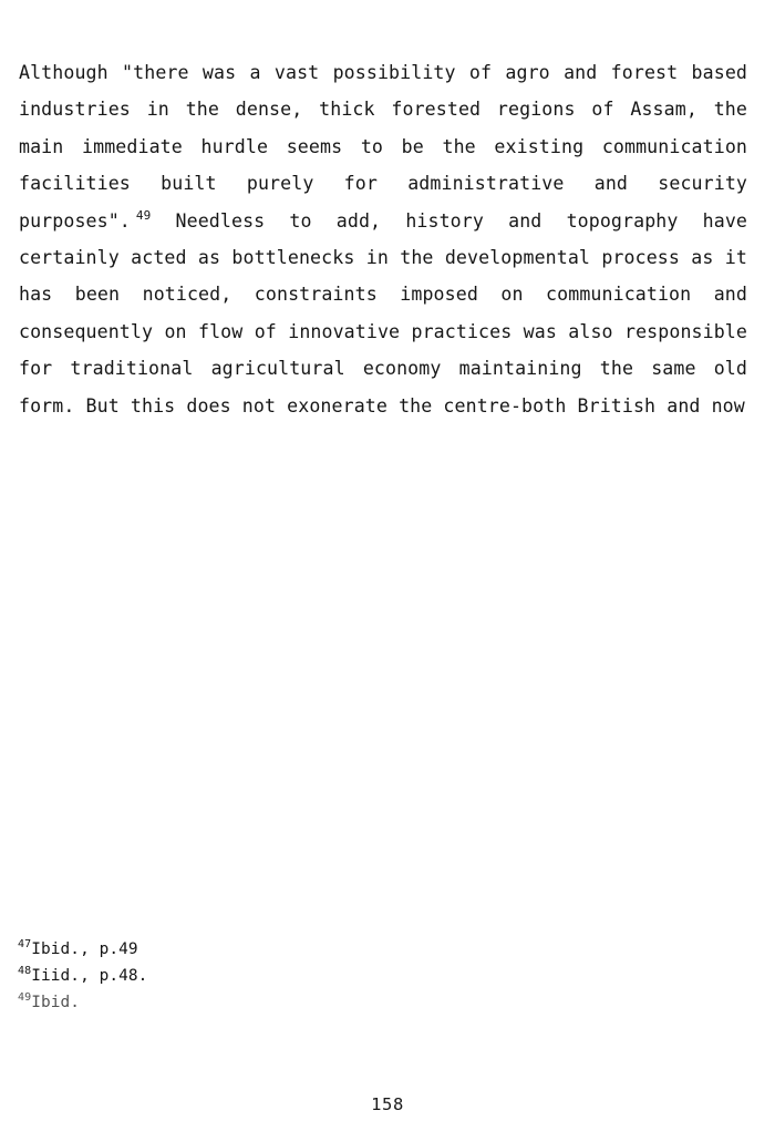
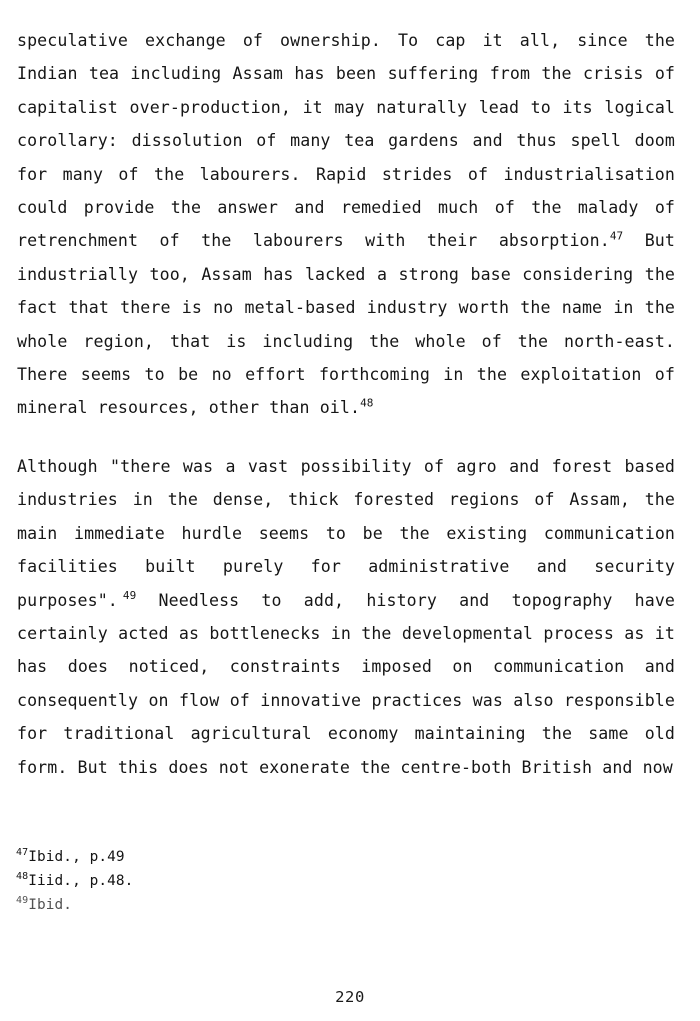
+ speculative exchange of ownership. To cap it all, since the Indian tea including Assam has been suffering from the crisis of capitalist over-production, it may naturally lead to its logical corollary: dissolution of many tea gardens and thus spell doom for many of the labourers. Rapid strides of industrialisation could provide the answer and remedied much of the malady of retrenchment of the labourers with their absorption.47 But industrially too, Assam has lacked a strong base considering the fact that there is no metal-based industry worth the name in the whole region, that is including the whole of the north-east. There seems to be no effort forthcoming in the exploitation of mineral resources, other than oil.48
- Although "there was a vast possibility of agro and forest based industries in the dense, thick forested regions of Assam, the main immediate hurdle seems to be the existing communication facilities built purely for administrative and security purposes". 49 Needless to add, history and topography have certainly acted as bottlenecks in the developmental process as it has been noticed, constraints imposed on communication and consequently on flow of innovative practices was also responsible for traditional agricultural economy maintaining the same old form. But this does not exonerate the centre-both British and now
+ Although "there was a vast possibility of agro and forest based industries in the dense, thick forested regions of Assam, the main immediate hurdle seems to be the existing communication facilities built purely for administrative and security purposes". 49 Needless to add, history and topography have certainly acted as bottlenecks in the developmental process as it has does noticed, constraints imposed on communication and consequently on flow of innovative practices was also responsible for traditional agricultural economy maintaining the same old form. But this does not exonerate the centre-both British and now
  47Ibid., p.49
  48Iiid., p.48.
  49Ibid.
- 158
+ 220
